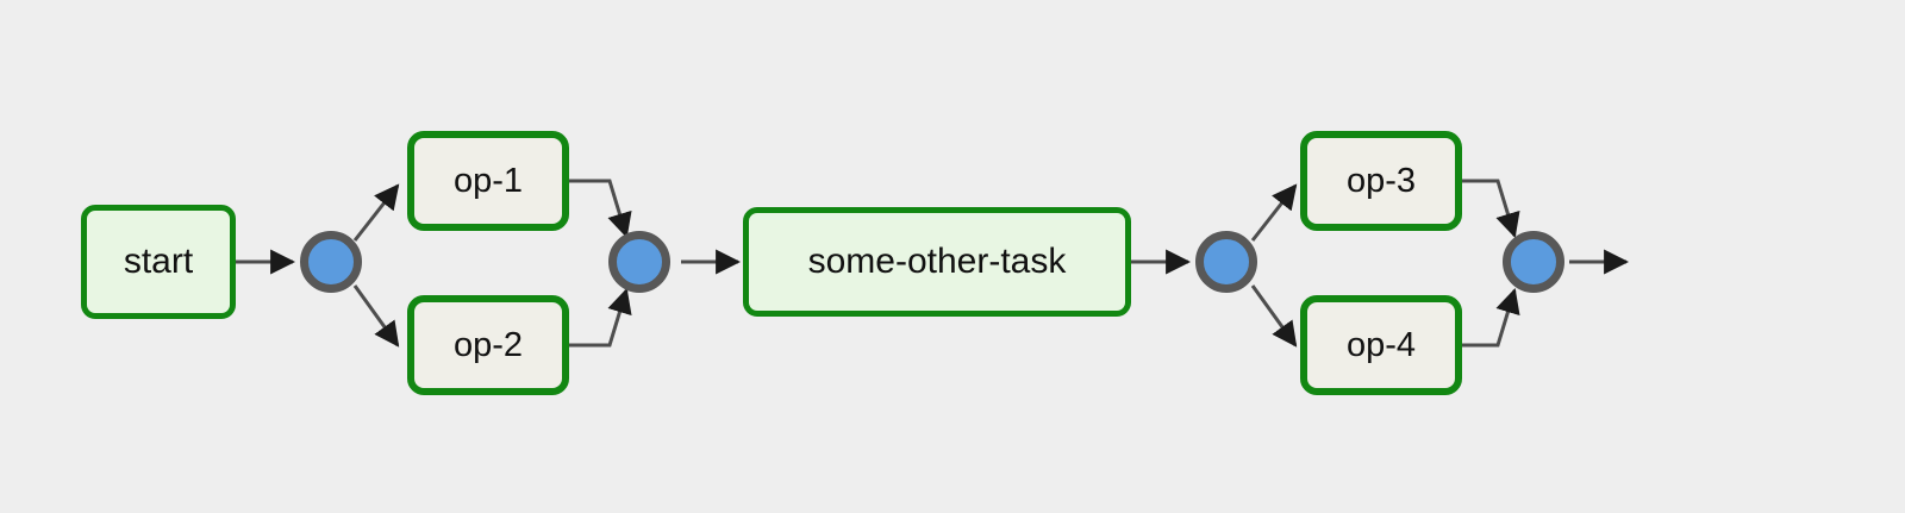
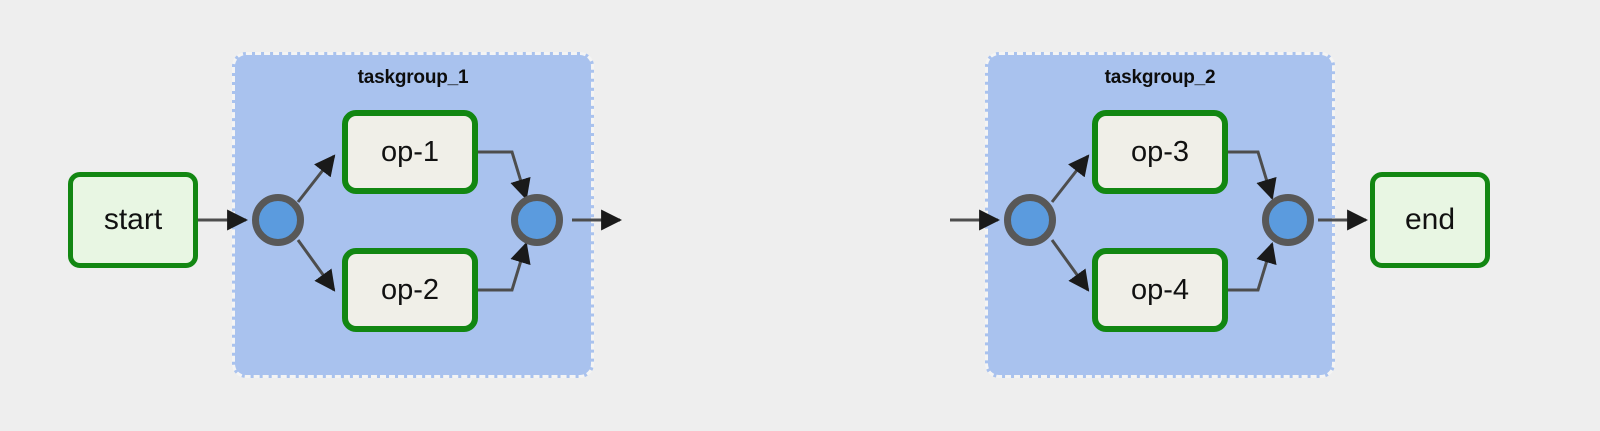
+ taskgroup_1
+ taskgroup_2
  start
  op-1
  op-2
- some-other-task
  op-3
  op-4
+ end
